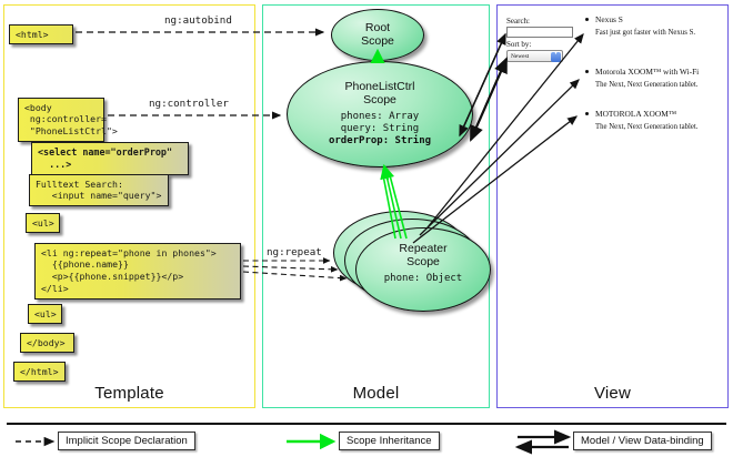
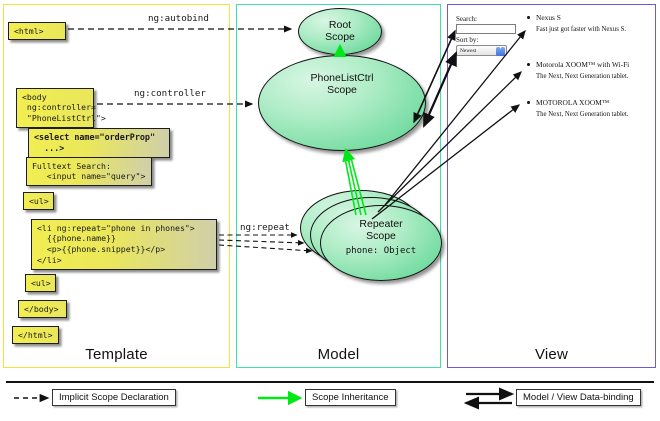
  Template
  Model
  View
  <html>
  <body
  ng:controller=
  "PhoneListCtrl"
  <select name="orderProp"
  ...>
  Fulltext Search:
  <input name="query">
  <ul>
  <li ng:repeat="phone in phones">
  {{phone.name}}
  <p>{{phone.snippet}}</p>
  </li>
  <ul>
  </body>
  </html>
  Root
  Scope
  PhoneListCtrl
  Scope
- phones: Array
- query: String
- orderProp: String
  Repeater
  Scope
  phone: Object
  ng:autobind
  ng:controller
  ng:repeat
  Search:
  Sort by:
  Nexus S
  Motorola XOOM™ with Wi-Fi
  MOTOROLA XOOM™
  Implicit Scope Declaration
  Scope Inheritance
  Model / View Data-binding
